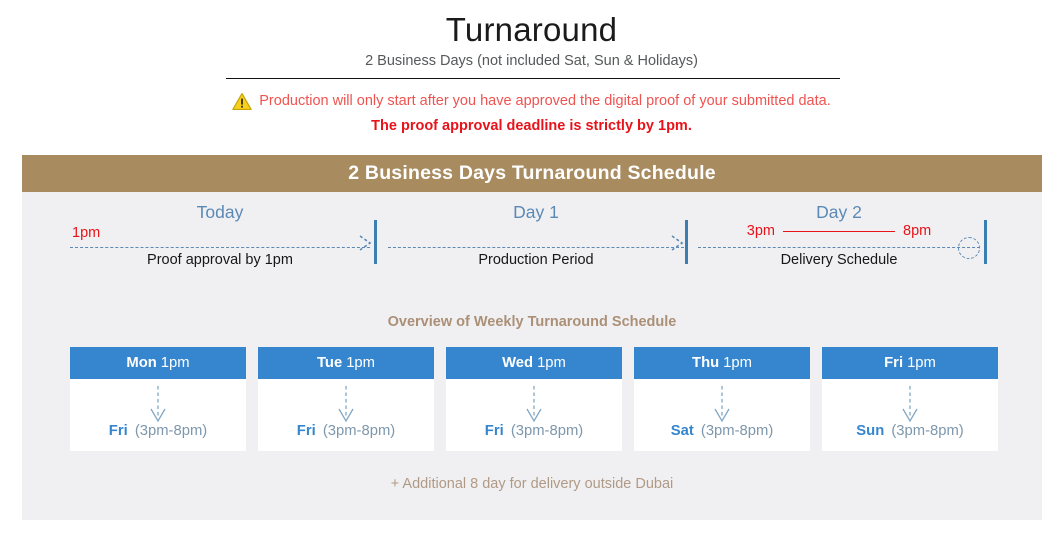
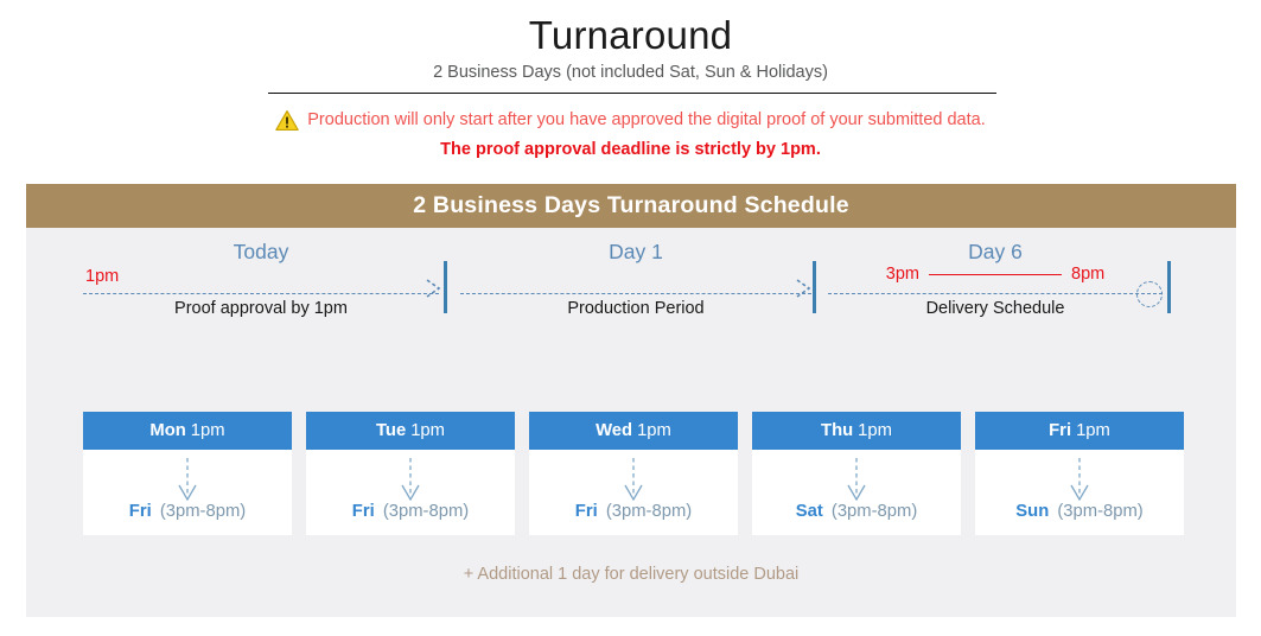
  Turnaround
  2 Business Days (not included Sat, Sun & Holidays)
  Production will only start after you have approved the digital proof of your submitted data.
  The proof approval deadline is strictly by 1pm.
  2 Business Days Turnaround Schedule
  Today
  1pm
  Proof approval by 1pm
  Day 1
  Production Period
- Day 2
+ Day 6
  3pm
  8pm
  Delivery Schedule
- Overview of Weekly Turnaround Schedule
  Mon
  1pm
  Fri (3pm-8pm)
  Tue
  1pm
  Fri (3pm-8pm)
  Wed
  1pm
  Fri (3pm-8pm)
  Thu
  1pm
  Sat (3pm-8pm)
  Fri
  1pm
  Sun (3pm-8pm)
- + Additional 8 day for delivery outside Dubai
+ + Additional 1 day for delivery outside Dubai
